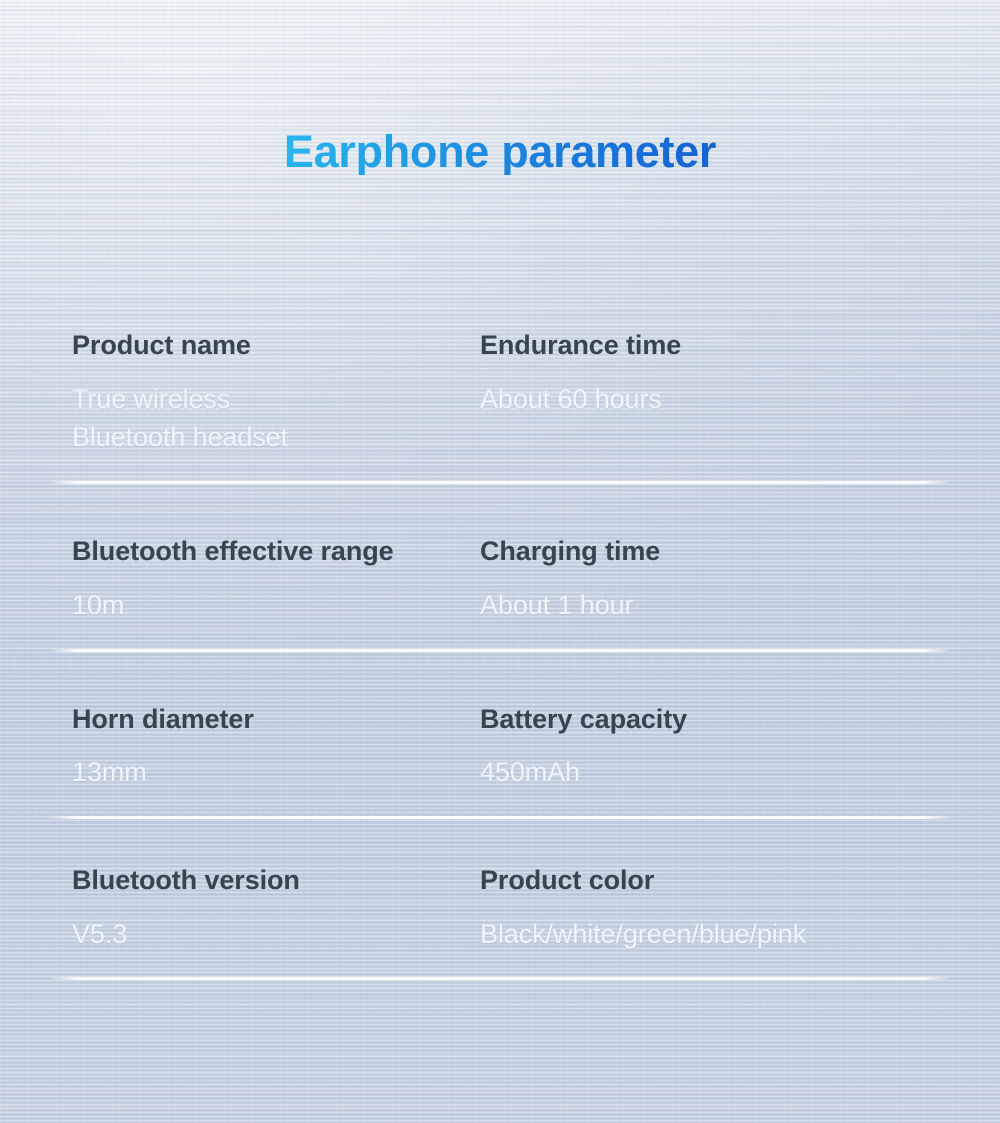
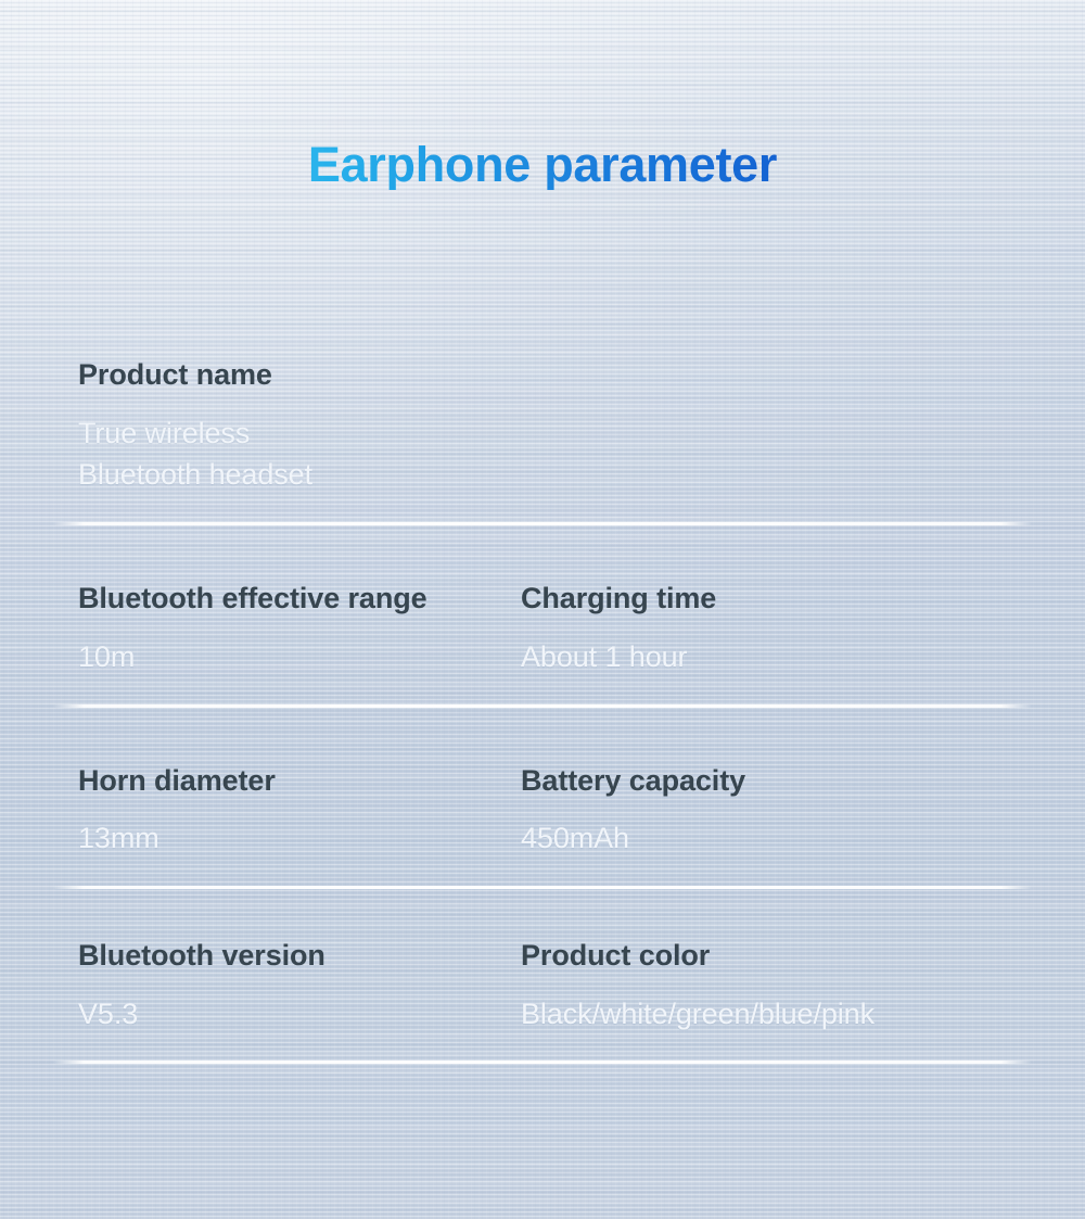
  Earphone parameter
  Product name
  True wireless
  Bluetooth headset
- Endurance time
- About 60 hours
  Bluetooth effective range
  10m
  Charging time
  About 1 hour
  Horn diameter
  13mm
  Battery capacity
  450mAh
  Bluetooth version
  V5.3
  Product color
  Black/white/green/blue/pink
